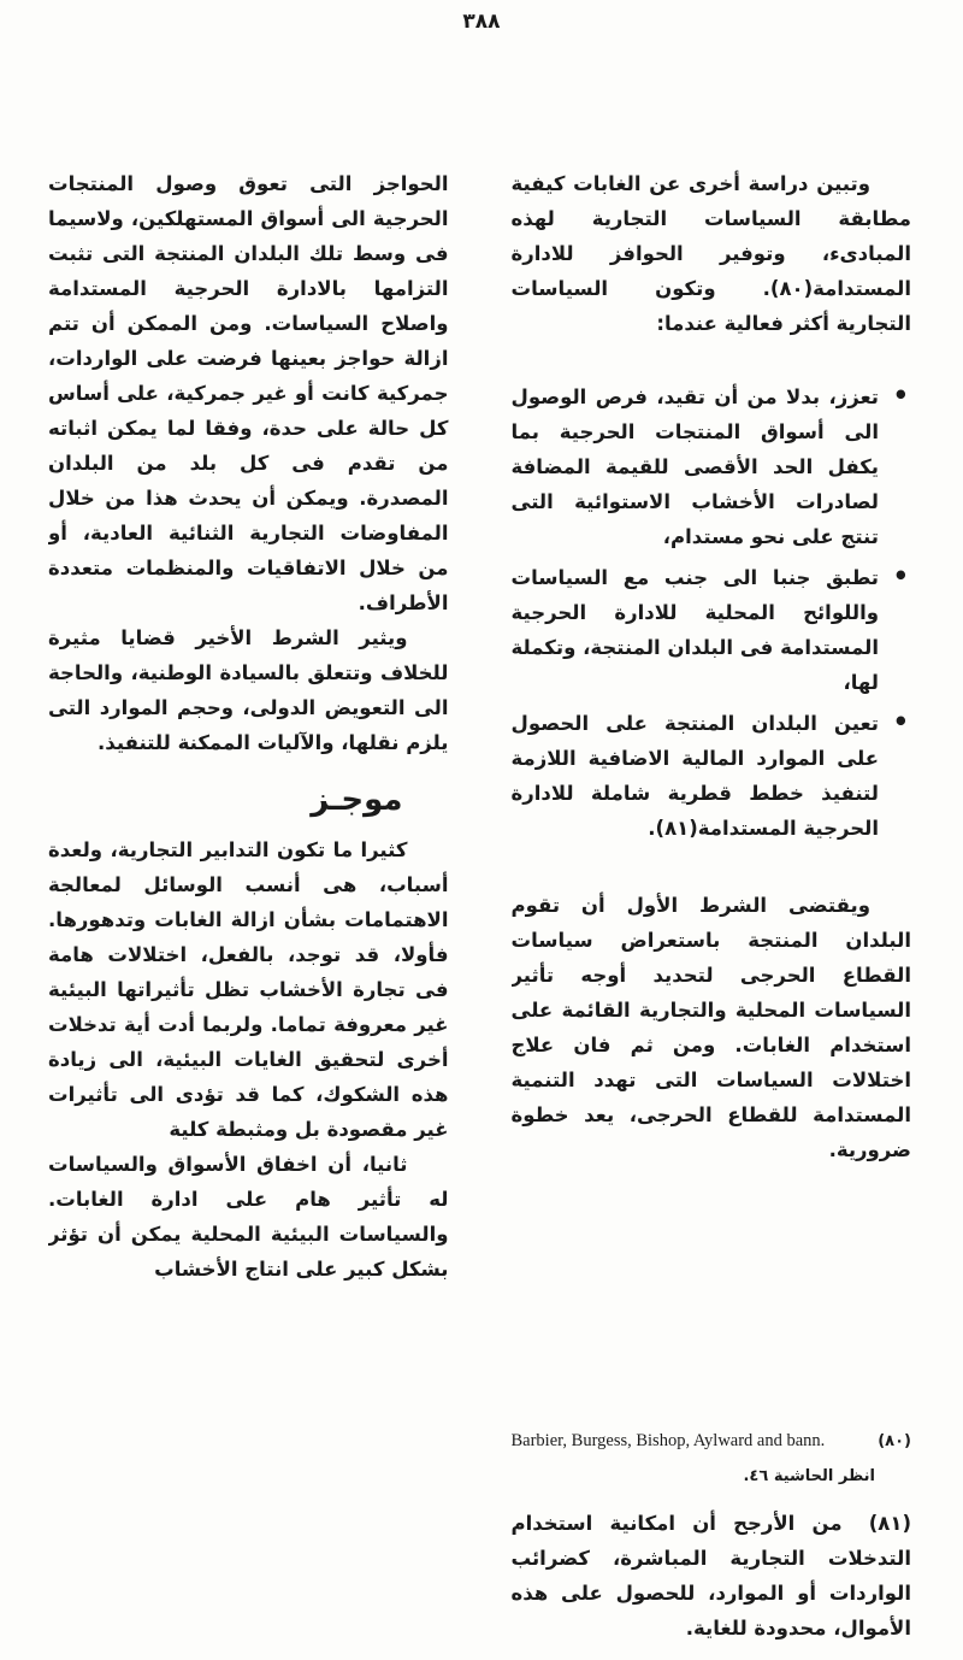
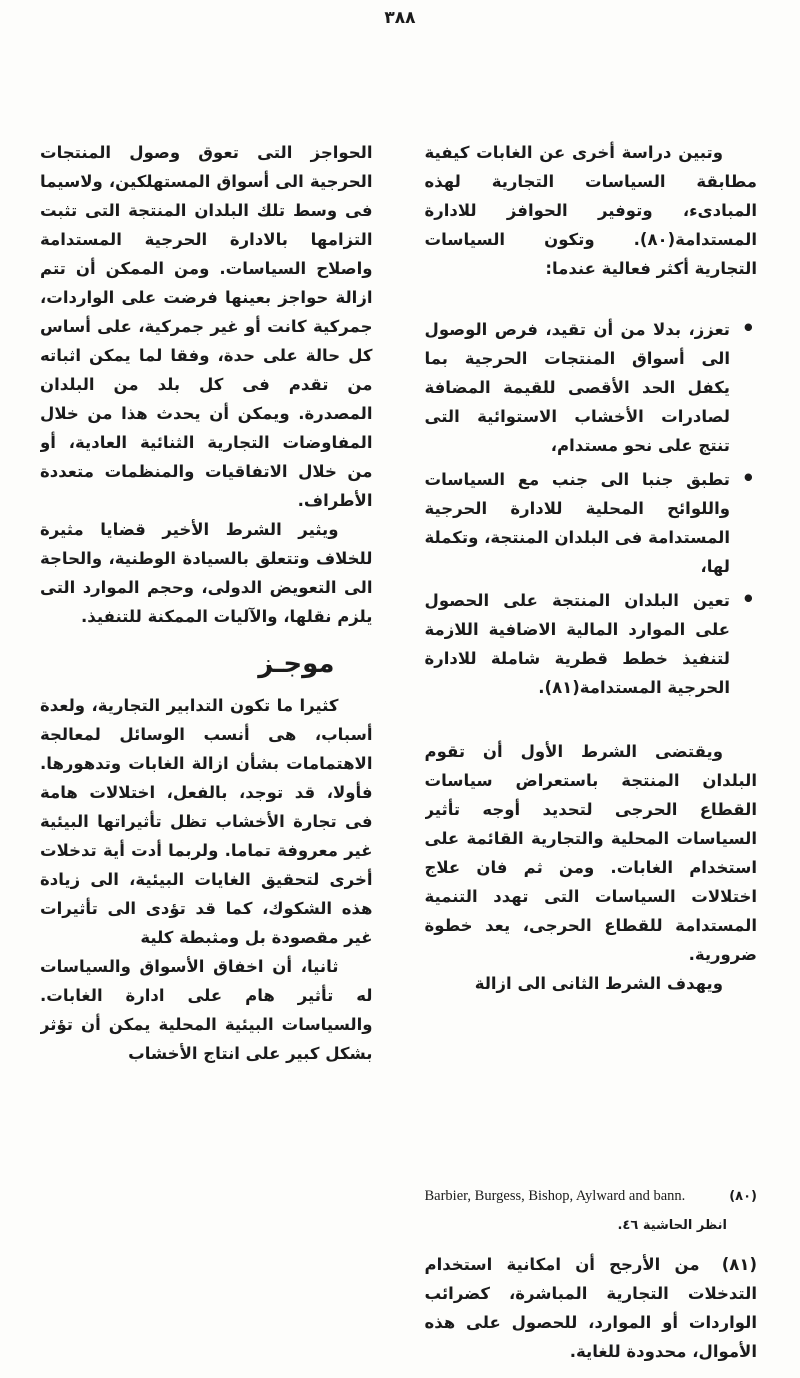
  ٣٨٨
  وتبين دراسة أخرى عن الغابات كيفية مطابقة السياسات التجارية لهذه المبادىء، وتوفير الحوافز للادارة المستدامة(٨٠). وتكون السياسات التجارية أكثر فعالية عندما:
  •
  تعزز، بدلا من أن تقيد، فرص الوصول الى أسواق المنتجات الحرجية بما يكفل الحد الأقصى للقيمة المضافة لصادرات الأخشاب الاستوائية التى تنتج على نحو مستدام،
  •
  تطبق جنبا الى جنب مع السياسات واللوائح المحلية للادارة الحرجية المستدامة فى البلدان المنتجة، وتكملة لها،
  •
  تعين البلدان المنتجة على الحصول على الموارد المالية الاضافية اللازمة لتنفيذ خطط قطرية شاملة للادارة الحرجية المستدامة(٨١).
  ويقتضى الشرط الأول أن تقوم البلدان المنتجة باستعراض سياسات القطاع الحرجى لتحديد أوجه تأثير السياسات المحلية والتجارية القائمة على استخدام الغابات. ومن ثم فان علاج اختلالات السياسات التى تهدد التنمية المستدامة للقطاع الحرجى، يعد خطوة ضرورية.
+ ويهدف الشرط الثانى الى ازالة
  (٨٠)
  Barbier, Burgess, Bishop, Aylward and bann.
  انظر الحاشية ٤٦.
  (٨١) من الأرجح أن امكانية استخدام التدخلات التجارية المباشرة، كضرائب الواردات أو الموارد، للحصول على هذه الأموال، محدودة للغاية.
  الحواجز التى تعوق وصول المنتجات الحرجية الى أسواق المستهلكين، ولاسيما فى وسط تلك البلدان المنتجة التى تثبت التزامها بالادارة الحرجية المستدامة واصلاح السياسات. ومن الممكن أن تتم ازالة حواجز بعينها فرضت على الواردات، جمركية كانت أو غير جمركية، على أساس كل حالة على حدة، وفقا لما يمكن اثباته من تقدم فى كل بلد من البلدان المصدرة. ويمكن أن يحدث هذا من خلال المفاوضات التجارية الثنائية العادية، أو من خلال الاتفاقيات والمنظمات متعددة الأطراف.
  ويثير الشرط الأخير قضايا مثيرة للخلاف وتتعلق بالسيادة الوطنية، والحاجة الى التعويض الدولى، وحجم الموارد التى يلزم نقلها، والآليات الممكنة للتنفيذ.
  موجـز
  كثيرا ما تكون التدابير التجارية، ولعدة أسباب، هى أنسب الوسائل لمعالجة الاهتمامات بشأن ازالة الغابات وتدهورها. فأولا، قد توجد، بالفعل، اختلالات هامة فى تجارة الأخشاب تظل تأثيراتها البيئية غير معروفة تماما. ولربما أدت أية تدخلات أخرى لتحقيق الغايات البيئية، الى زيادة هذه الشكوك، كما قد تؤدى الى تأثيرات غير مقصودة بل ومثبطة كلية
  ثانيا، أن اخفاق الأسواق والسياسات له تأثير هام على ادارة الغابات. والسياسات البيئية المحلية يمكن أن تؤثر بشكل كبير على انتاج الأخشاب
